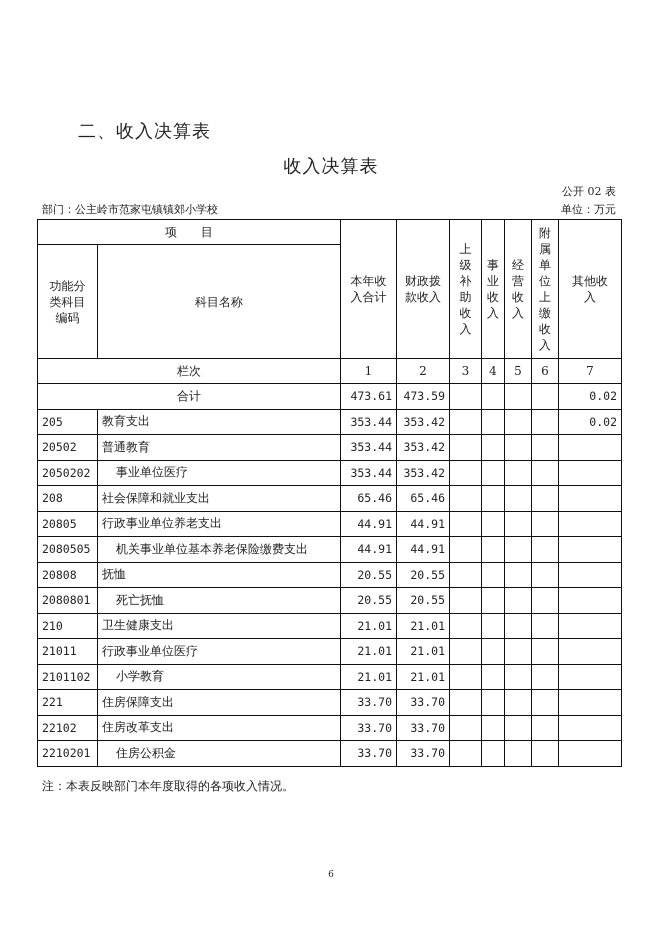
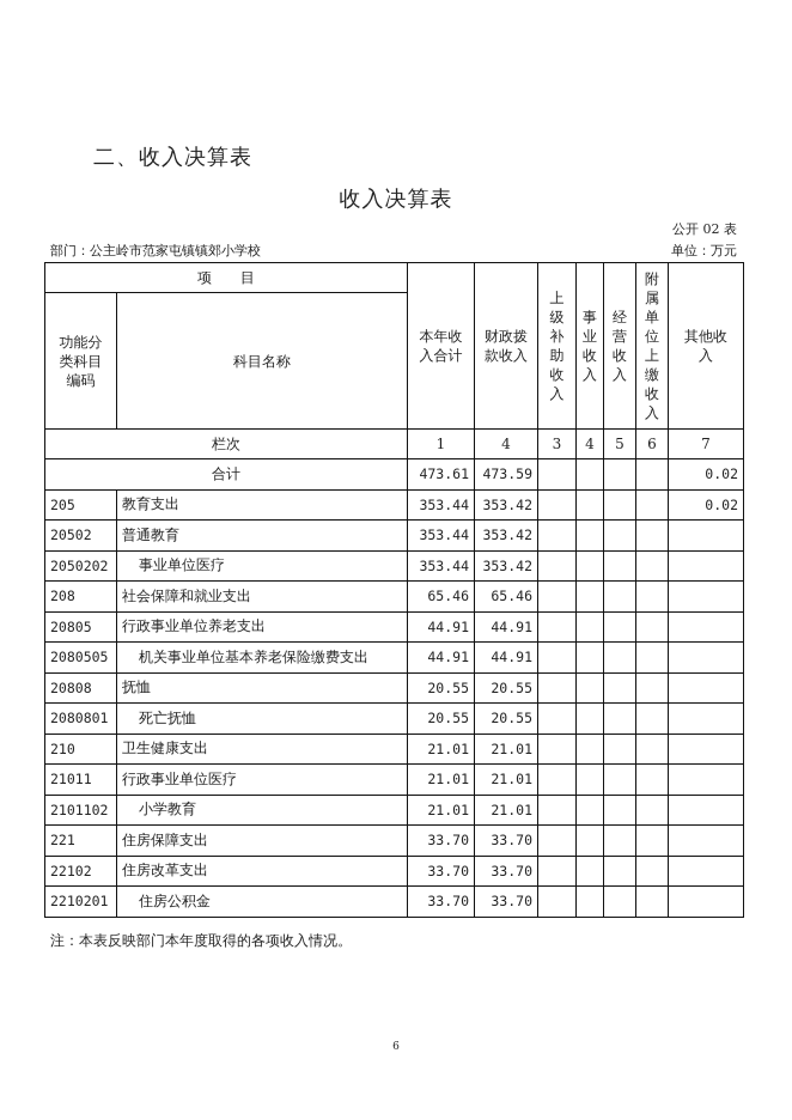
  二、收入决算表
  收入决算表
  公开 02 表
  部门：公主岭市范家屯镇镇郊小学校
  单位：万元
  项 目	本年收入合计	财政拨款收入	上级补助收入	事业收入	经营收入	附属单位上缴收入	其他收入
  功能分类科目编码	科目名称
- 栏次	1	2	3	4	5	6	7
+ 栏次	1	4	3	4	5	6	7
  合计	473.61	473.59					0.02
  205	教育支出	353.44	353.42					0.02
  20502	普通教育	353.44	353.42
  2050202	事业单位医疗	353.44	353.42
  208	社会保障和就业支出	65.46	65.46
  20805	行政事业单位养老支出	44.91	44.91
  2080505	机关事业单位基本养老保险缴费支出	44.91	44.91
  20808	抚恤	20.55	20.55
  2080801	死亡抚恤	20.55	20.55
  210	卫生健康支出	21.01	21.01
  21011	行政事业单位医疗	21.01	21.01
  2101102	小学教育	21.01	21.01
  221	住房保障支出	33.70	33.70
  22102	住房改革支出	33.70	33.70
  2210201	住房公积金	33.70	33.70
  注：本表反映部门本年度取得的各项收入情况。
  6
